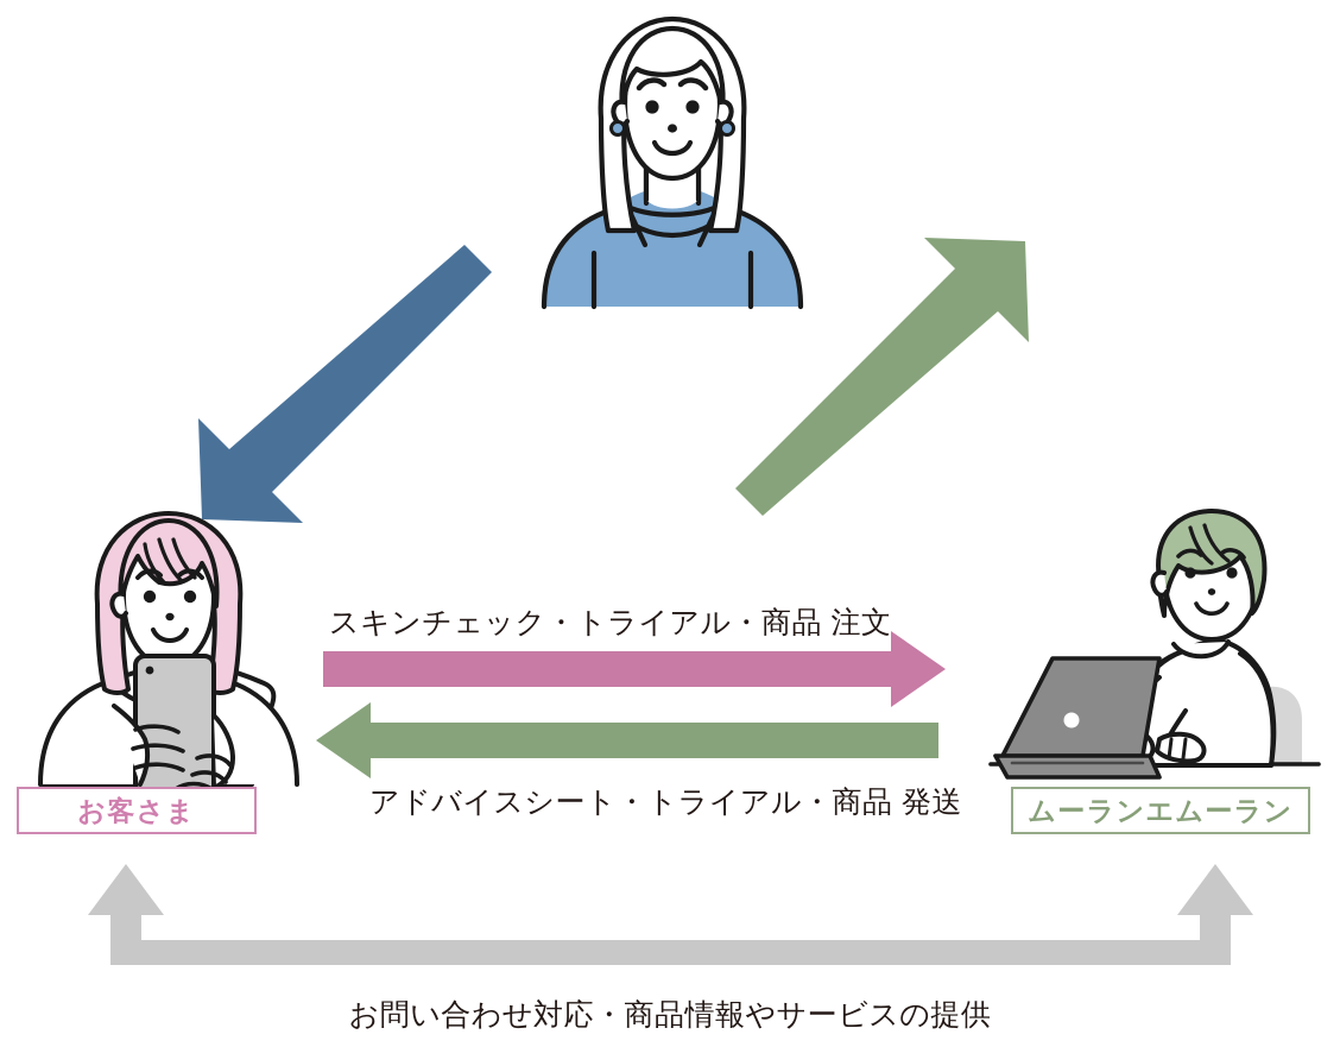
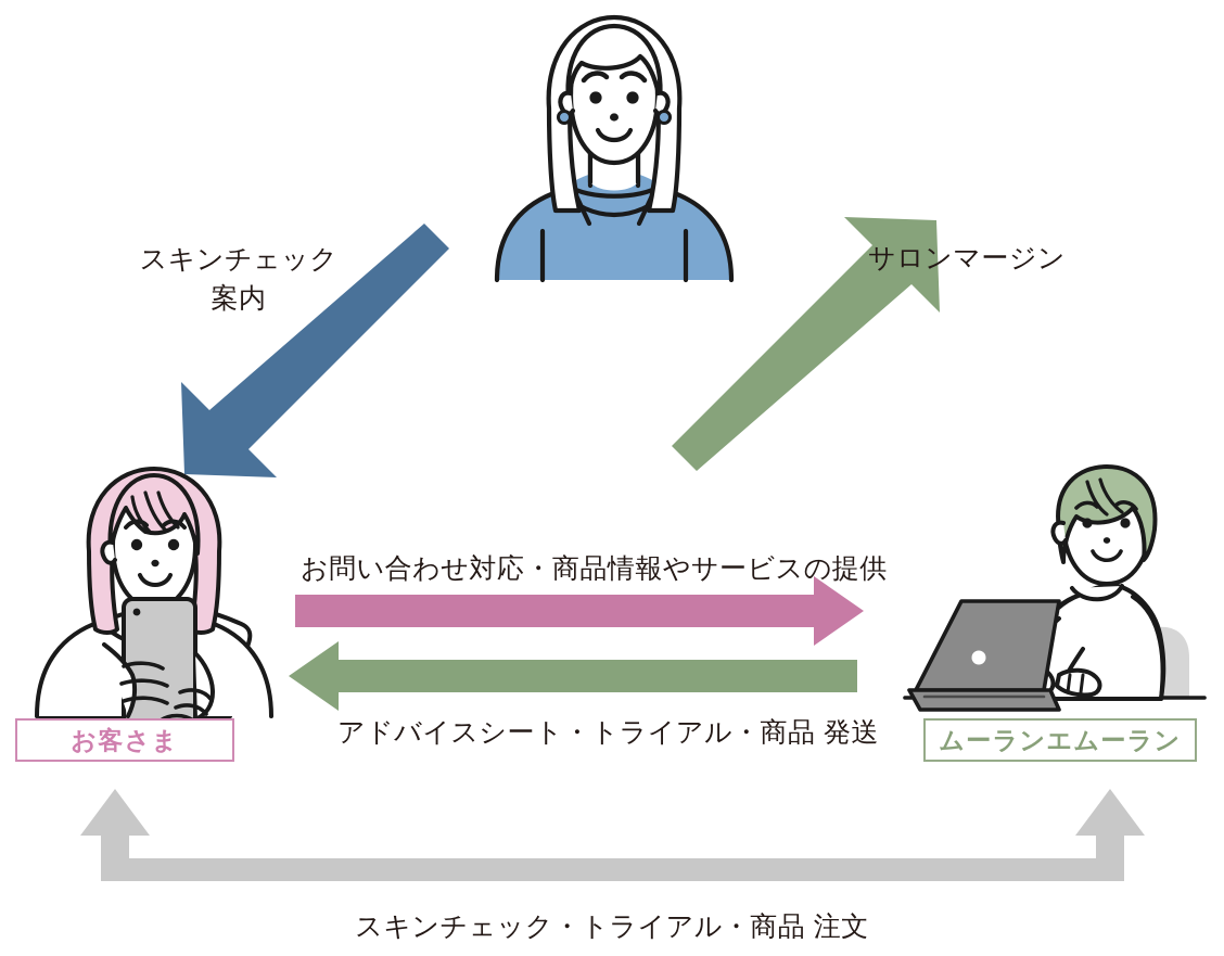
+ スキンチェック
+ 案内
+ サロンマージン
- スキンチェック・トライアル・商品 注文
+ お問い合わせ対応・商品情報やサービスの提供
  アドバイスシート・トライアル・商品 発送
- お問い合わせ対応・商品情報やサービスの提供
+ スキンチェック・トライアル・商品 注文
  お客さま
  ムーランエムーラン
